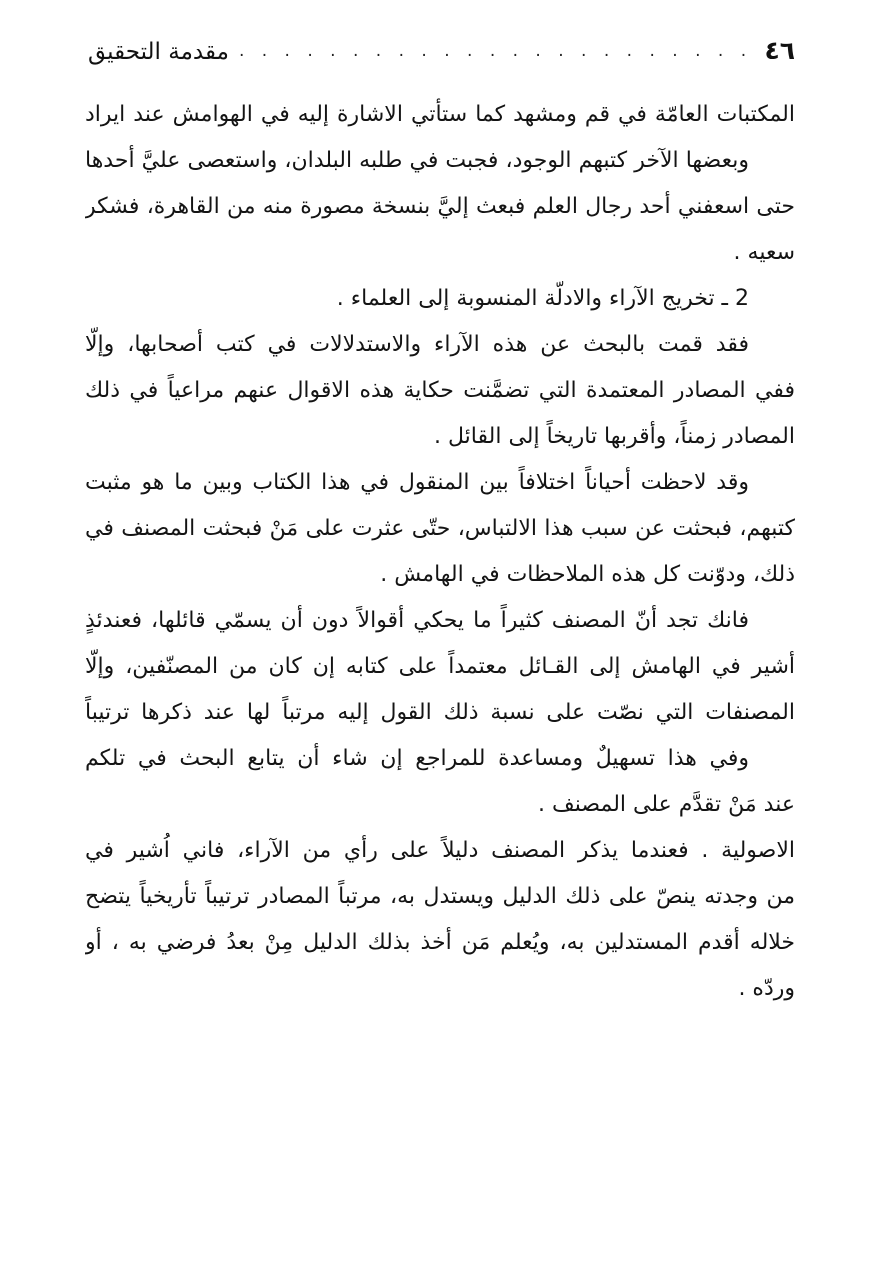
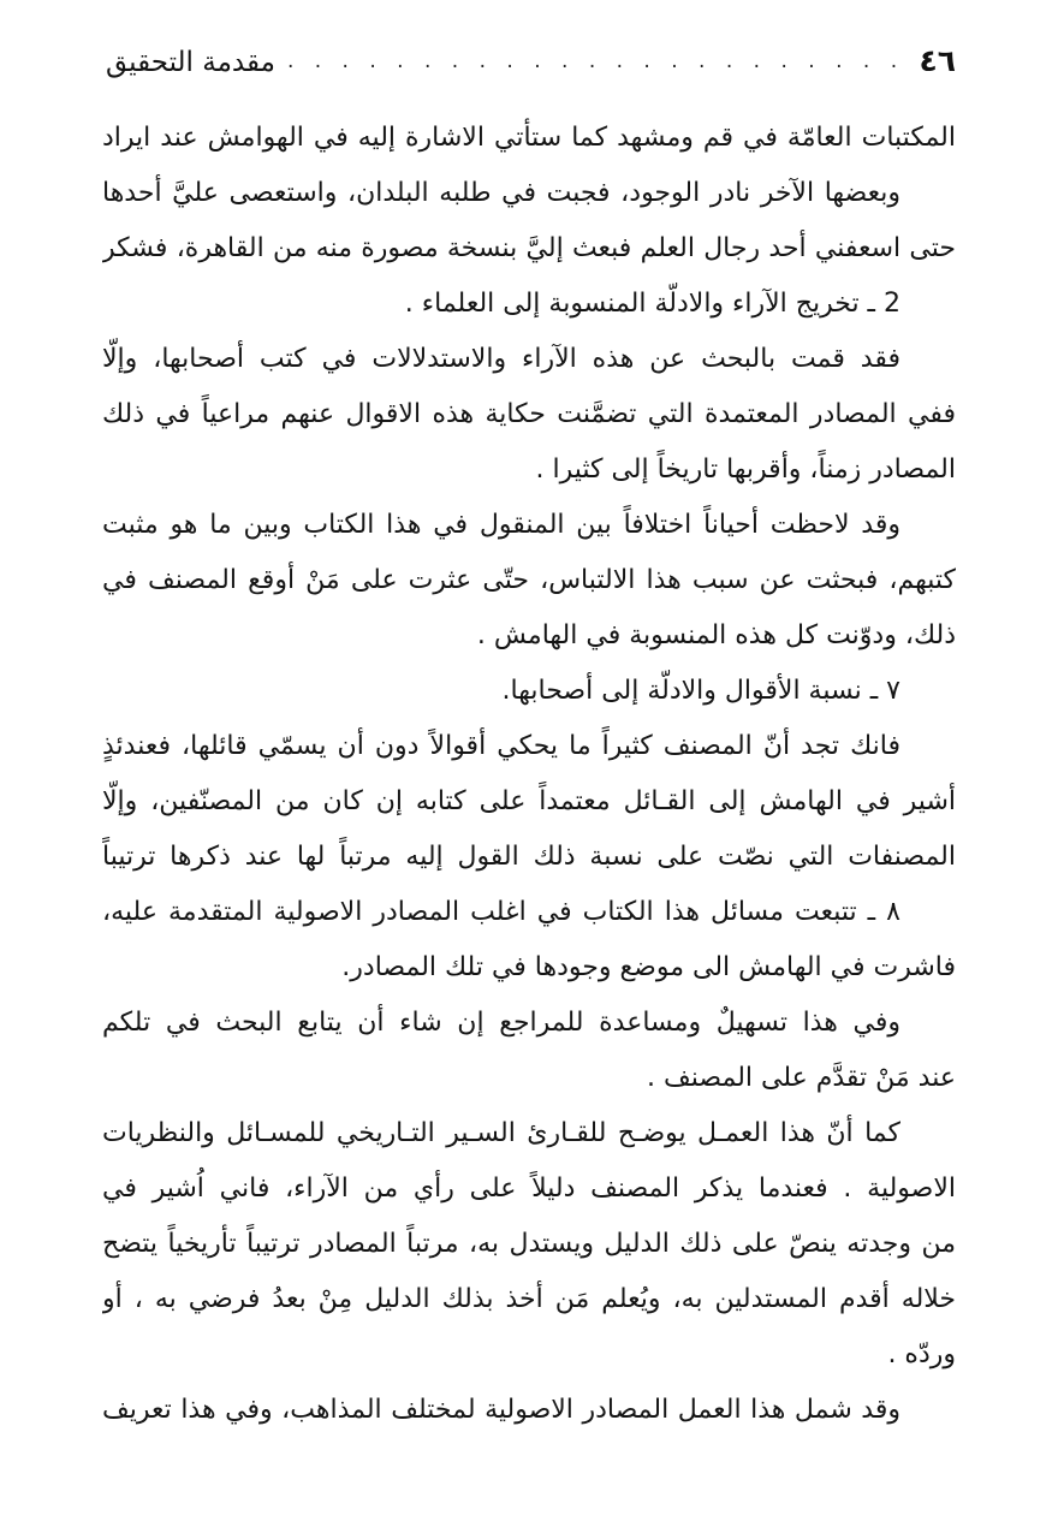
  مقدمة التحقيق
  ٤٦
  المكتبات العامّة في قم ومشهد كما ستأتي الاشارة إليه في الهوامش عند ايراد
- وبعضها الآخر كتبهم الوجود، فجبت في طلبه البلدان، واستعصى عليَّ أحدها
+ وبعضها الآخر نادر الوجود، فجبت في طلبه البلدان، واستعصى عليَّ أحدها
  حتى اسعفني أحد رجال العلم فبعث إليَّ بنسخة مصورة منه من القاهرة، فشكر
- سعيه .
  2 ـ تخريج الآراء والادلّة المنسوبة إلى العلماء .
  فقد قمت بالبحث عن هذه الآراء والاستدلالات في كتب أصحابها، وإلّا
  ففي المصادر المعتمدة التي تضمَّنت حكاية هذه الاقوال عنهم مراعياً في ذلك
- المصادر زمناً، وأقربها تاريخاً إلى القائل .
+ المصادر زمناً، وأقربها تاريخاً إلى كثيرا .
  وقد لاحظت أحياناً اختلافاً بين المنقول في هذا الكتاب وبين ما هو مثبت
- كتبهم، فبحثت عن سبب هذا الالتباس، حتّى عثرت على مَنْ فبحثت المصنف في
+ كتبهم، فبحثت عن سبب هذا الالتباس، حتّى عثرت على مَنْ أوقع المصنف في
- ذلك، ودوّنت كل هذه الملاحظات في الهامش .
+ ذلك، ودوّنت كل هذه المنسوبة في الهامش .
+ ٧ ـ نسبة الأقوال والادلّة إلى أصحابها.
  فانك تجد أنّ المصنف كثيراً ما يحكي أقوالاً دون أن يسمّي قائلها، فعندئذٍ
  أشير في الهامش إلى القـائل معتمداً على كتابه إن كان من المصنّفين، وإلّا
  المصنفات التي نصّت على نسبة ذلك القول إليه مرتباً لها عند ذكرها ترتيباً
+ ٨ ـ تتبعت مسائل هذا الكتاب في اغلب المصادر الاصولية المتقدمة عليه،
+ فاشرت في الهامش الى موضع وجودها في تلك المصادر.
  وفي هذا تسهيلٌ ومساعدة للمراجع إن شاء أن يتابع البحث في تلكم
  عند مَنْ تقدَّم على المصنف .
+ كما أنّ هذا العمـل يوضـح للقـارئ السـير التـاريخي للمسـائل والنظريات
  الاصولية . فعندما يذكر المصنف دليلاً على رأي من الآراء، فاني اُشير في
  من وجدته ينصّ على ذلك الدليل ويستدل به، مرتباً المصادر ترتيباً تأريخياً يتضح
  خلاله أقدم المستدلين به، ويُعلم مَن أخذ بذلك الدليل مِنْ بعدُ فرضي به ، أو
  وردّه .
+ وقد شمل هذا العمل المصادر الاصولية لمختلف المذاهب، وفي هذا تعريف
